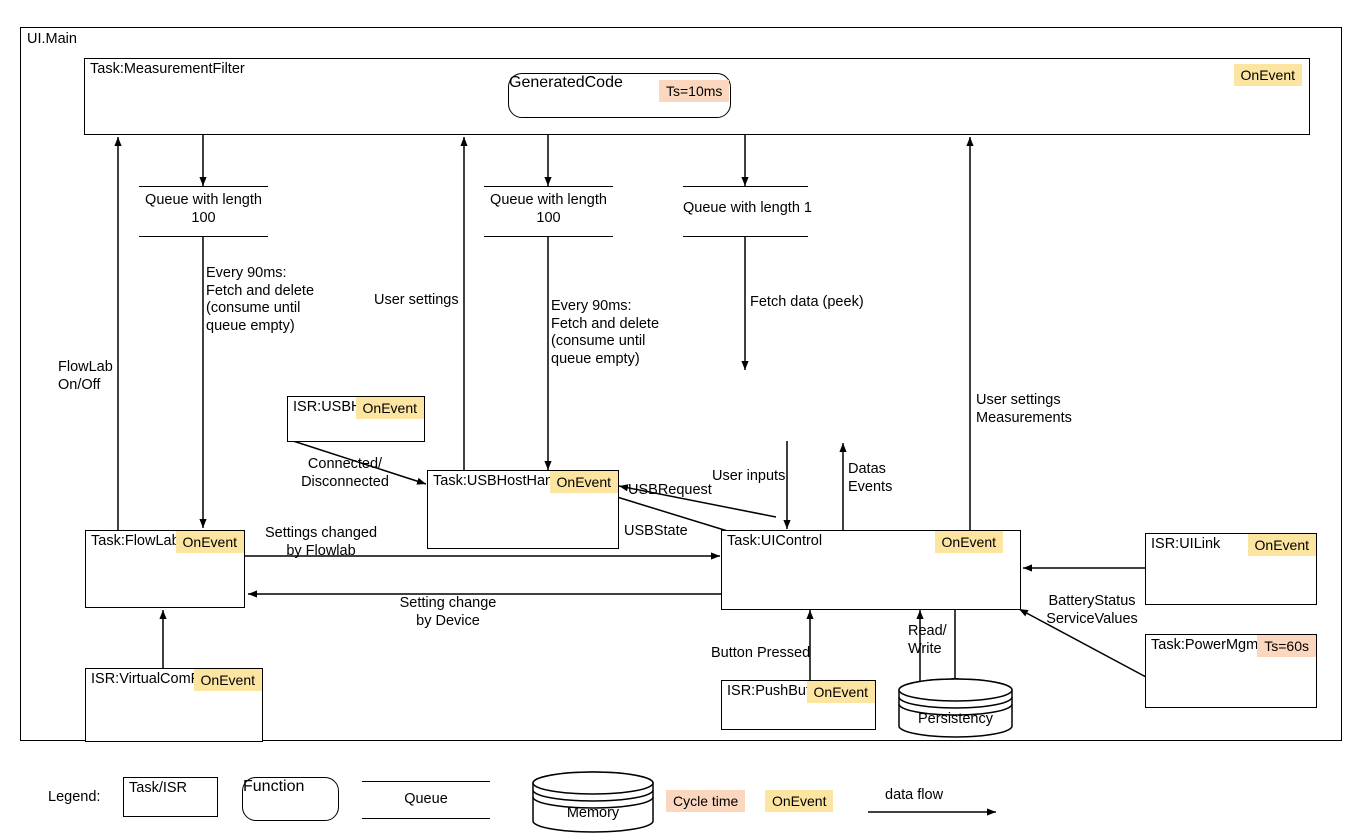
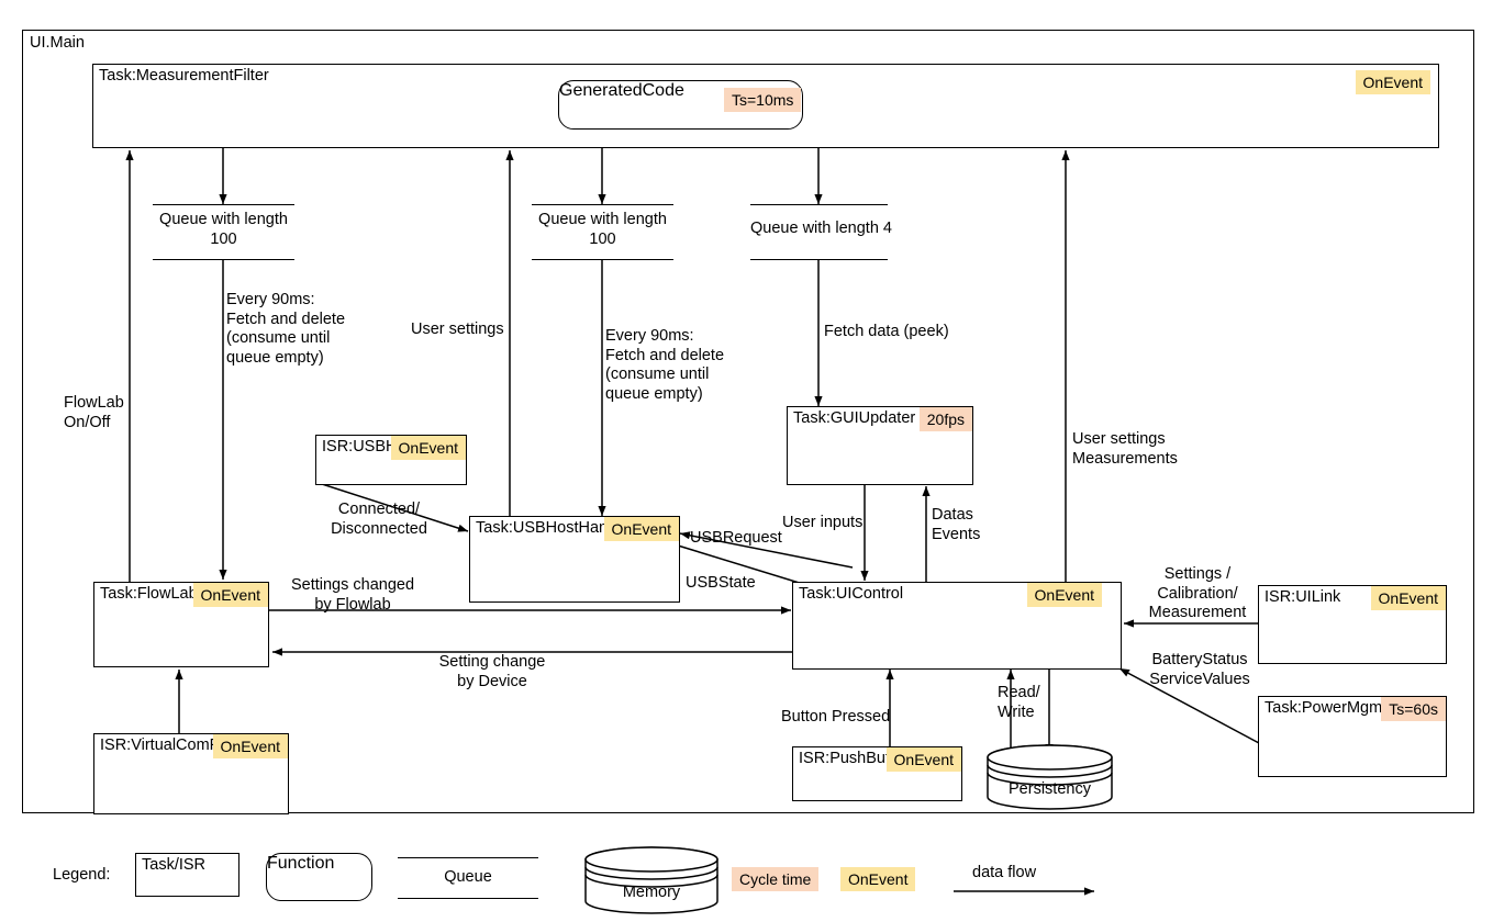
  UI.Main
  Task:MeasurementFilter
  OnEvent
  GeneratedCode
  Ts=10ms
  Queue with length
  100
  Queue with length
  100
- Queue with length 1
+ Queue with length 4
+ Task:GUIUpdater
+ 20fps
  OnEvent
  Task:USBHostHa
  OnEvent
  Task:FlowLa
  OnEvent
  ISR:VirtualCom
  OnEvent
  Task:UIControl
  OnEvent
  ISR:PushBu
  OnEvent
  ISR:UILink
  OnEvent
  Task:PowerMgm
  Ts=60s
  Persistency
  FlowLab
  On/Off
  Every 90ms:
  Fetch and delete
  (consume until
  queue empty)
  User settings
  Every 90ms:
  Fetch and delete
  (consume until
  queue empty)
  Fetch data (peek)
  User settings
  Measurements
  Connected/
  Disconnected
  Settings changed
  by Flowlab
  Setting change
  by Device
  USBRequest
  USBState
  User inputs
  Datas
  Events
+ Settings /
+ Calibration/
+ Measurement
  BatteryStatus
  ServiceValues
  Button Pressed
  Read/
  Write
  Legend:
  Task/ISR
  Function
  Queue
  Memory
  Cycle time
  OnEvent
  data flow
